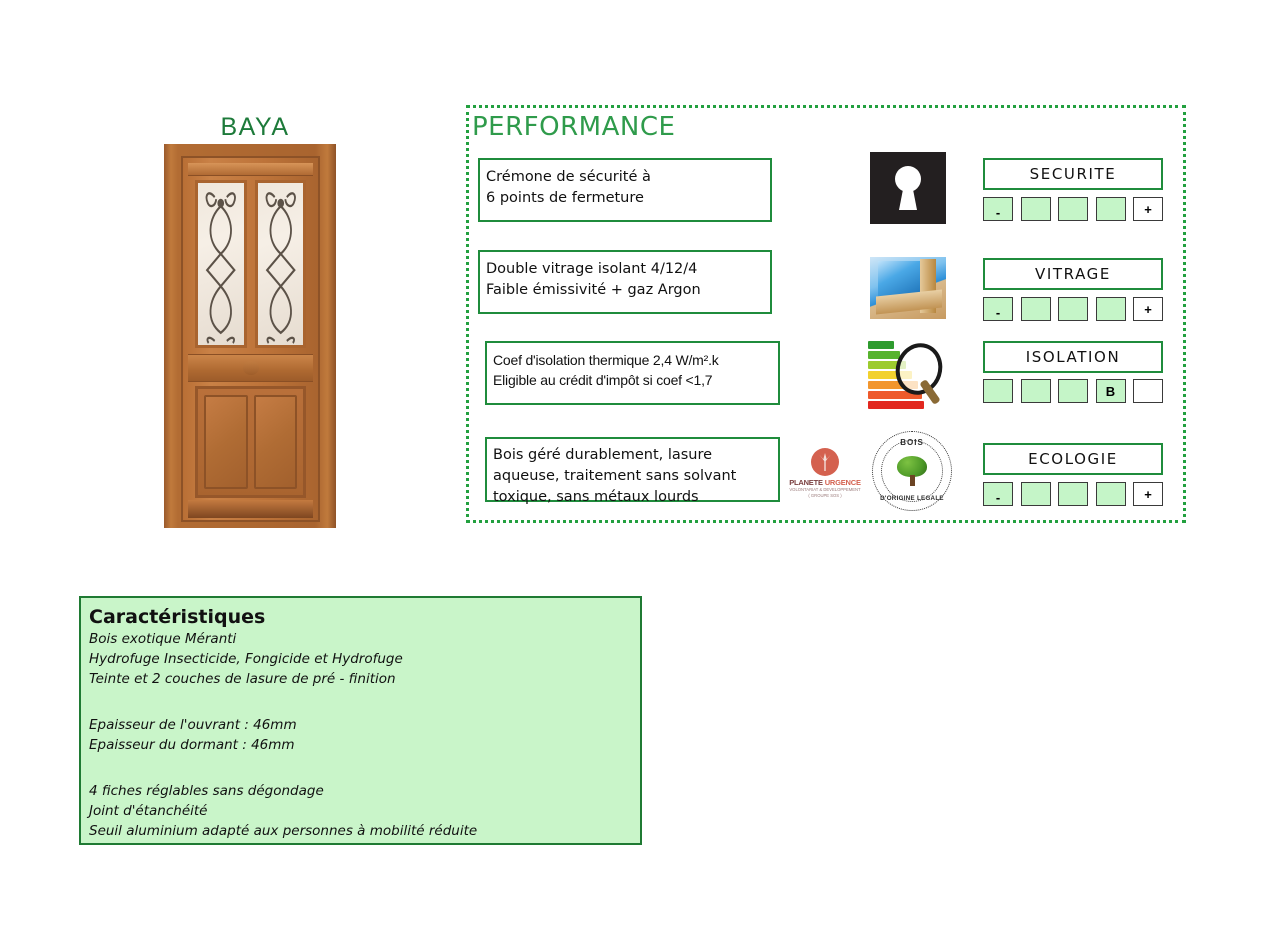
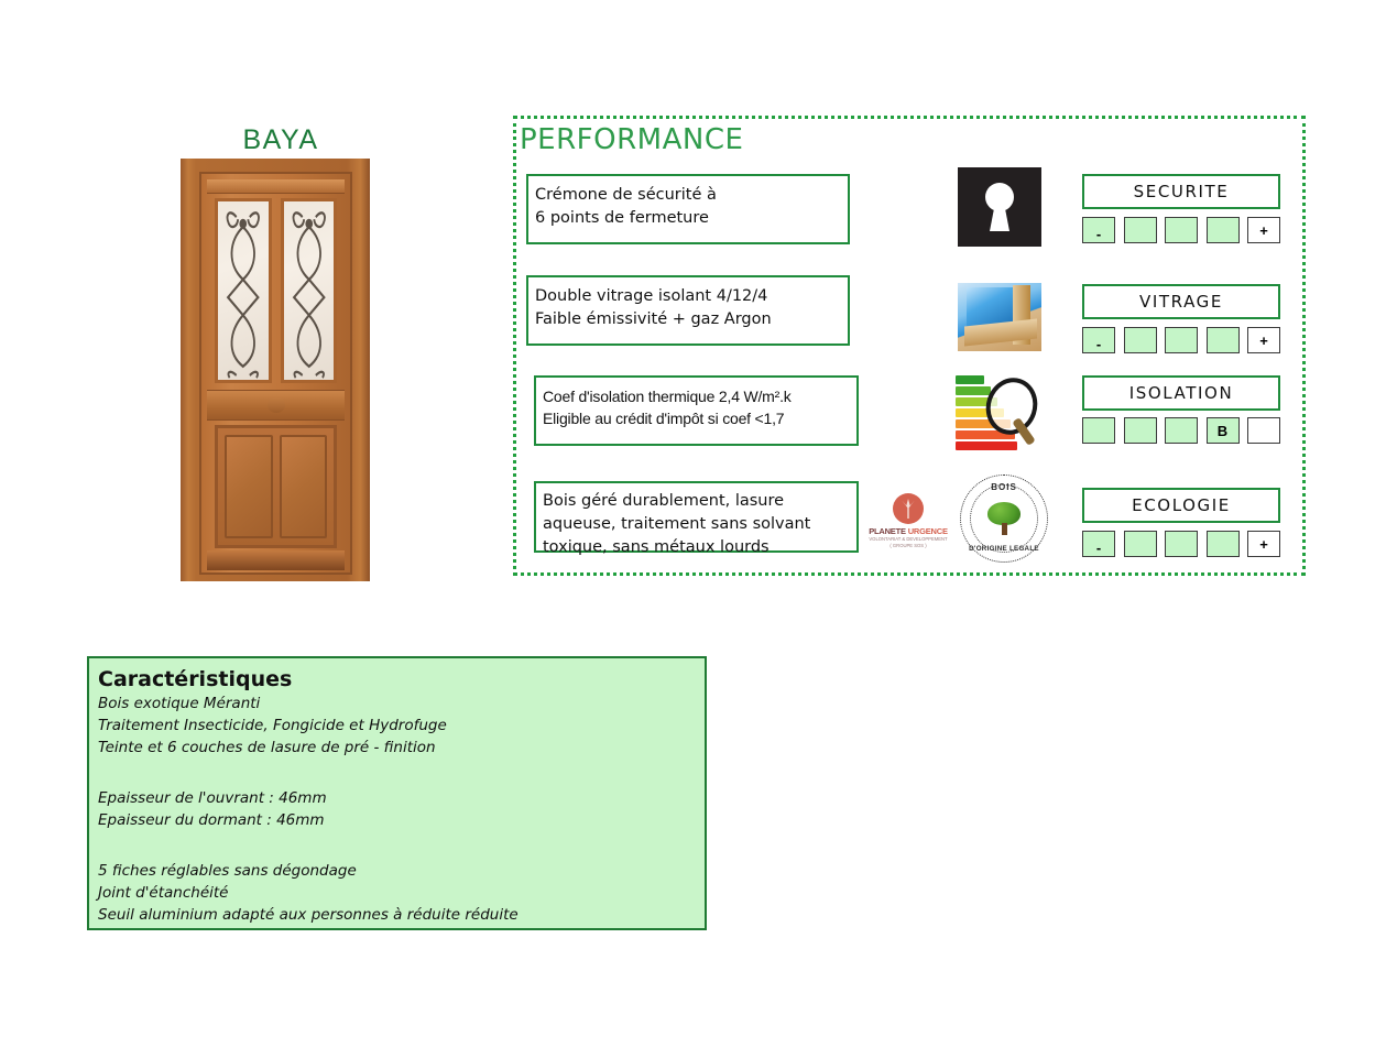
  BAYA
  PERFORMANCE
  Crémone de sécurité à
  6 points de fermeture
  Double vitrage isolant 4/12/4
  Faible émissivité + gaz Argon
  Coef d'isolation thermique 2,4 W/m².k
  Eligible au crédit d'impôt si coef <1,7
  Bois géré durablement, lasure
  aqueuse, traitement sans solvant
  toxique, sans métaux lourds
  PLANETE URGENCE
  BOIS
  SECURITE
  -
  +
  VITRAGE
  -
  +
  ISOLATION
  B
  ECOLOGIE
  -
  +
  Caractéristiques
  Bois exotique Méranti
- Hydrofuge Insecticide, Fongicide et Hydrofuge
+ Traitement Insecticide, Fongicide et Hydrofuge
- Teinte et 2 couches de lasure de pré - finition
+ Teinte et 6 couches de lasure de pré - finition
  Epaisseur de l'ouvrant : 46mm
  Epaisseur du dormant : 46mm
- 4 fiches réglables sans dégondage
+ 5 fiches réglables sans dégondage
  Joint d'étanchéité
- Seuil aluminium adapté aux personnes à mobilité réduite
+ Seuil aluminium adapté aux personnes à réduite réduite
